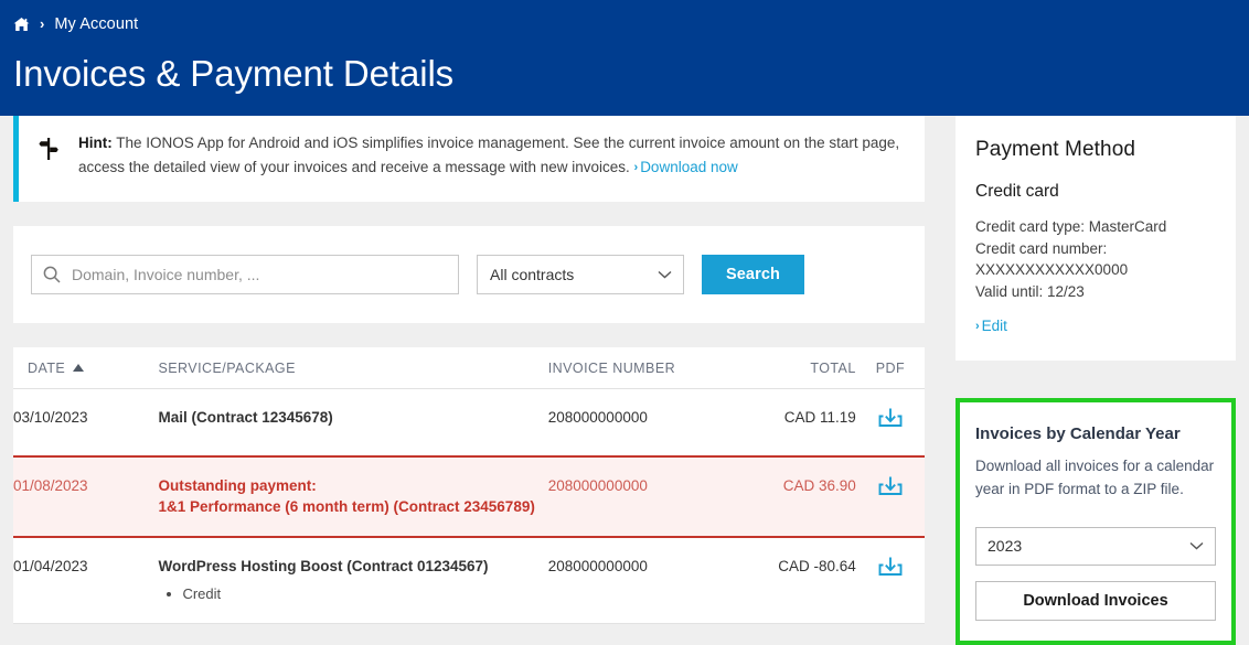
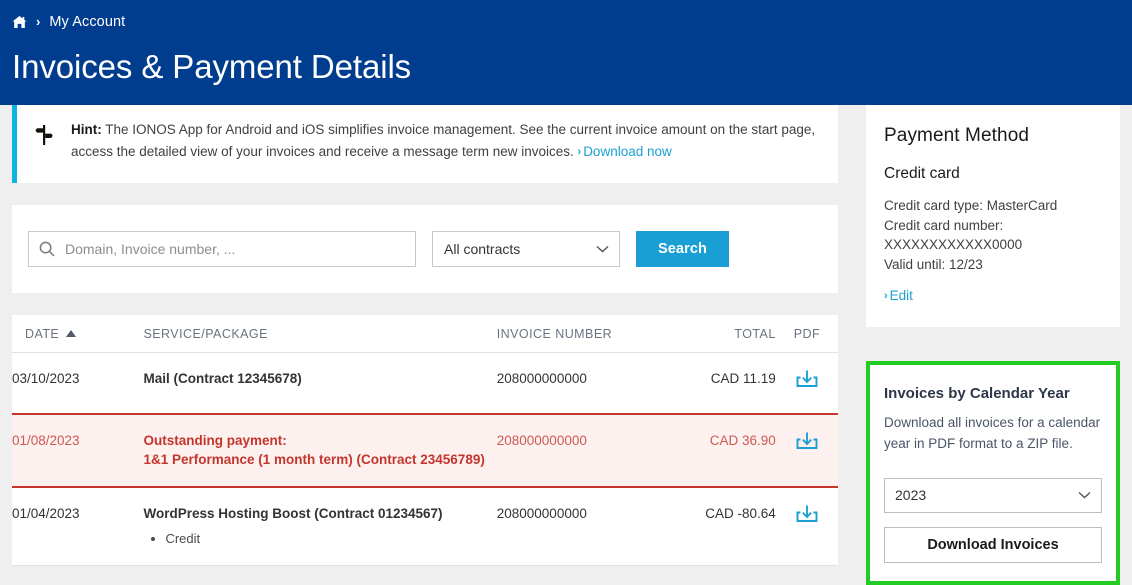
  ›
  My Account
  Invoices & Payment Details
- Hint: The IONOS App for Android and iOS simplifies invoice management. See the current invoice amount on the start page, access the detailed view of your invoices and receive a message with new invoices. › Download now
+ Hint: The IONOS App for Android and iOS simplifies invoice management. See the current invoice amount on the start page, access the detailed view of your invoices and receive a message term new invoices. › Download now
  Domain, Invoice number, ...
  All contracts
  Search
  DATE	SERVICE/PACKAGE	INVOICE NUMBER	TOTAL	PDF
  03/10/2023	Mail (Contract 12345678)	208000000000	CAD 11.19
- 01/08/2023	Outstanding payment: 1&1 Performance (6 month term) (Contract 23456789)	208000000000	CAD 36.90
+ 01/08/2023	Outstanding payment: 1&1 Performance (1 month term) (Contract 23456789)	208000000000	CAD 36.90
  01/04/2023	WordPress Hosting Boost (Contract 01234567) Credit	208000000000	CAD -80.64
  Payment Method
  Credit card
  Credit card type: MasterCard
  Credit card number:
  XXXXXXXXXXXX0000
  Valid until: 12/23
  › Edit
  Invoices by Calendar Year
  Download all invoices for a calendar year in PDF format to a ZIP file.
  2023
  Download Invoices
